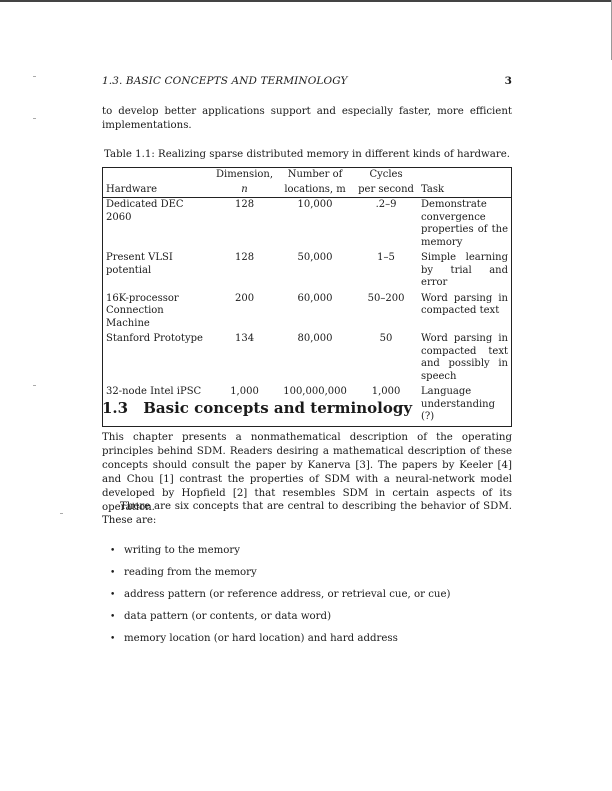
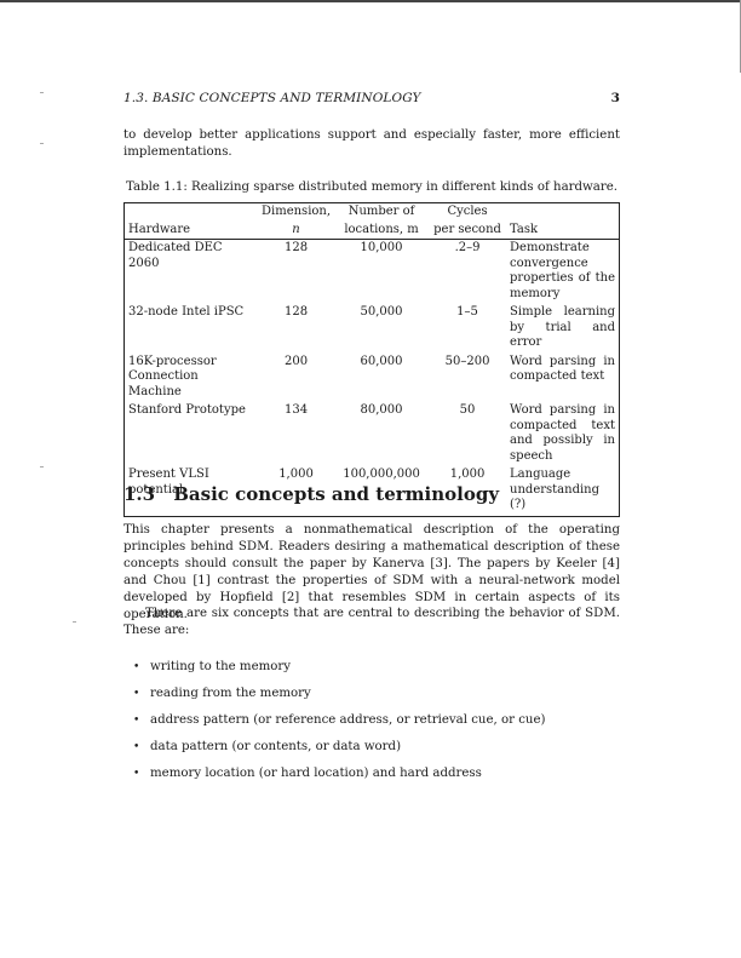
  1.3. BASIC CONCEPTS AND TERMINOLOGY
  3
  to develop better applications support and especially faster, more efficient implementations.
  Table 1.1: Realizing sparse distributed memory in different kinds of hardware.
  	Dimension,	Number of	Cycles
  Hardware	n	locations, m	per second	Task
  Dedicated DEC 2060	128	10,000	.2–9	Demonstrate convergence properties of the memory
- Present VLSI potential	128	50,000	1–5	Simple learning by trial and error
+ 32-node Intel iPSC	128	50,000	1–5	Simple learning by trial and error
  16K-processor Connection Machine	200	60,000	50–200	Word parsing in compacted text
  Stanford Prototype	134	80,000	50	Word parsing in compacted text and possibly in speech
- 32-node Intel iPSC	1,000	100,000,000	1,000	Language understanding (?)
+ Present VLSI potential	1,000	100,000,000	1,000	Language understanding (?)
  1.3 Basic concepts and terminology
  This chapter presents a nonmathematical description of the operating principles behind SDM. Readers desiring a mathematical description of these concepts should consult the paper by Kanerva [3]. The papers by Keeler [4] and Chou [1] contrast the properties of SDM with a neural-network model developed by Hopfield [2] that resembles SDM in certain aspects of its operation.
  There are six concepts that are central to describing the behavior of SDM. These are:
  •
  writing to the memory
  •
  reading from the memory
  •
  address pattern (or reference address, or retrieval cue, or cue)
  •
  data pattern (or contents, or data word)
  •
  memory location (or hard location) and hard address
